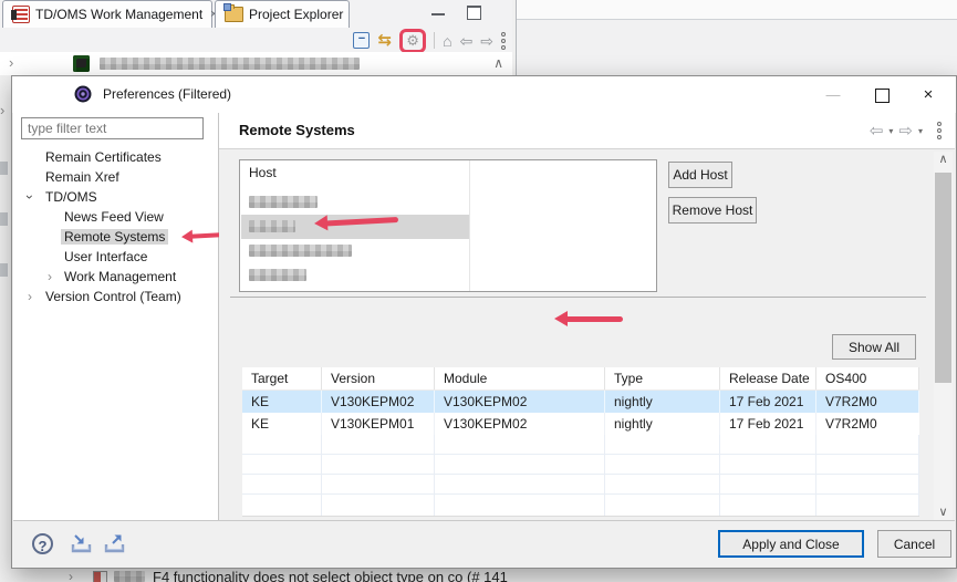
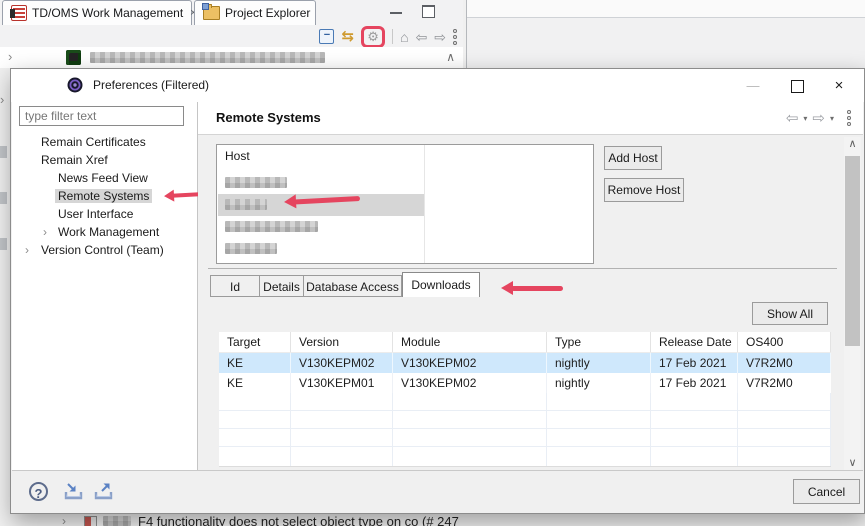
  TD/OMS Work Management
  Project Explorer
  −
  ⇆
  ⚙
  ⌂
  ⇦
  ⇨
  ›
  ∧
  ›
  ›
- F4 functionality does not select object type on co (# 141
+ F4 functionality does not select object type on co (# 247
  Preferences (Filtered)
  —
  ×
  type filter text
  Remain Certificates
  Remain Xref
- TD/OMS
  News Feed View
  Remote Systems
  User Interface
  ›
  Work Management
  ›
  Version Control (Team)
  Remote Systems
  ⇦
  ▾
  ⇨
  ▾
  Host
  Add Host
  Remove Host
+ Id
+ Details
+ Database Access
+ Downloads
  Show All
  Target
  Version
  Module
  Type
  Release Date
  OS400
  KE
  V130KEPM02
  V130KEPM02
  nightly
  17 Feb 2021
  V7R2M0
  KE
  V130KEPM01
  V130KEPM02
  nightly
  17 Feb 2021
  V7R2M0
  ∧
  ∨
  ?
- Apply and Close
  Cancel
